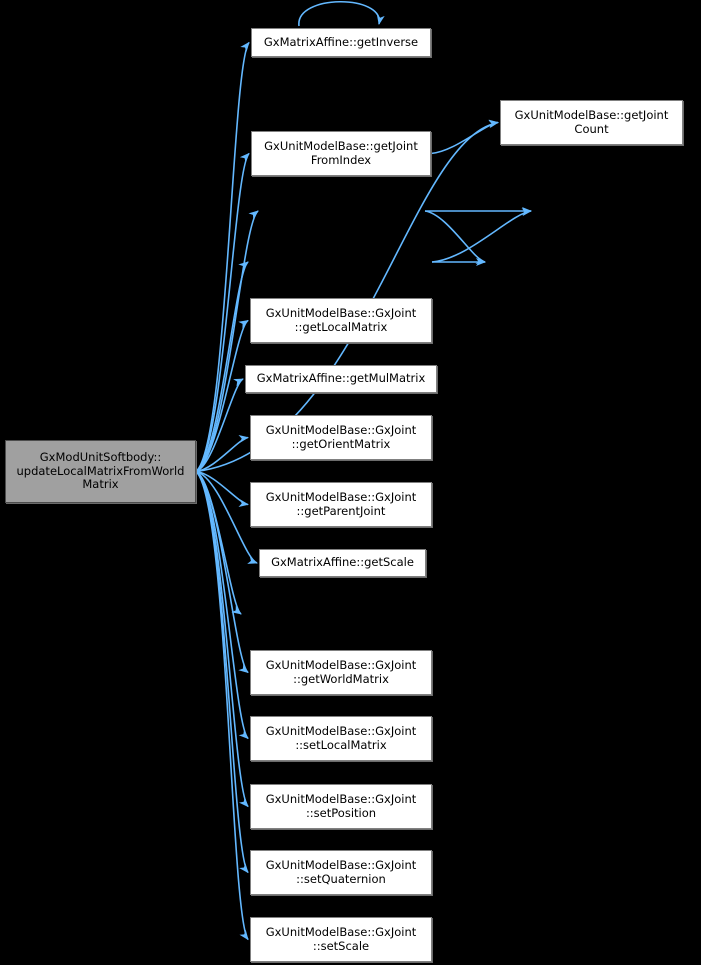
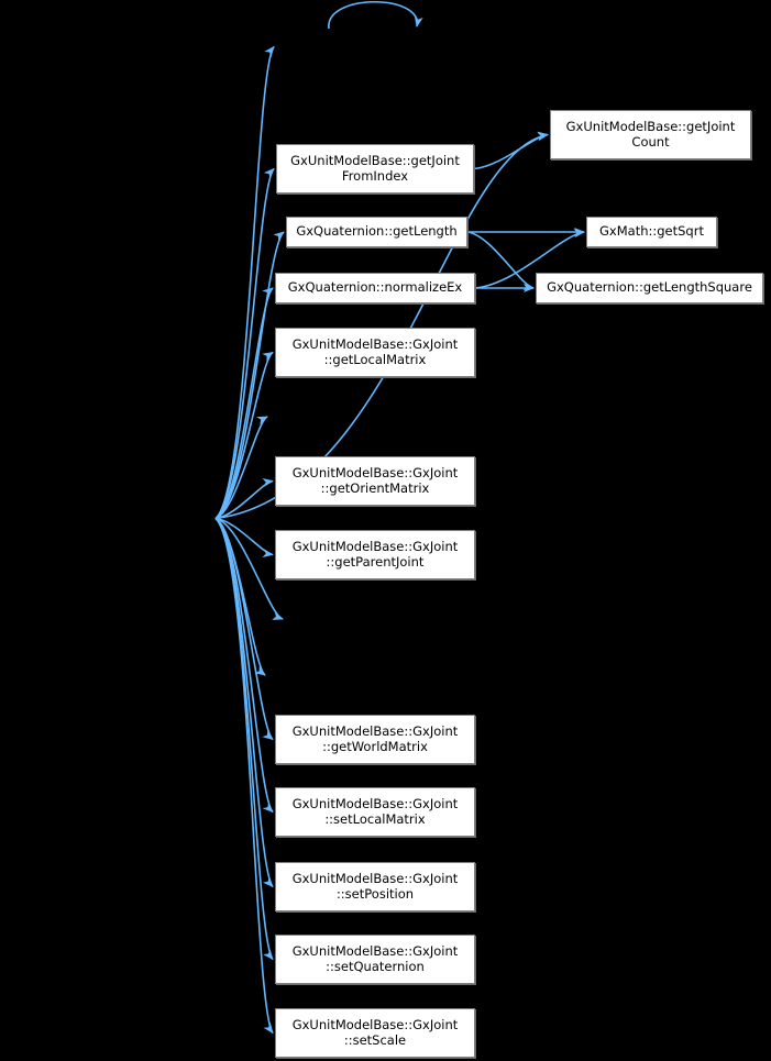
- GxModUnitSoftbody::
- updateLocalMatrixFromWorld
- Matrix
- GxMatrixAffine::getInverse
  GxUnitModelBase::getJoint
  Count
  GxUnitModelBase::getJoint
  FromIndex
+ GxQuaternion::getLength
+ GxMath::getSqrt
+ GxQuaternion::normalizeEx
+ GxQuaternion::getLengthSquare
  GxUnitModelBase::GxJoint
  ::getLocalMatrix
- GxMatrixAffine::getMulMatrix
  GxUnitModelBase::GxJoint
  ::getOrientMatrix
  GxUnitModelBase::GxJoint
  ::getParentJoint
- GxMatrixAffine::getScale
  GxUnitModelBase::GxJoint
  ::getWorldMatrix
  GxUnitModelBase::GxJoint
  ::setLocalMatrix
  GxUnitModelBase::GxJoint
  ::setPosition
  GxUnitModelBase::GxJoint
  ::setQuaternion
  GxUnitModelBase::GxJoint
  ::setScale
